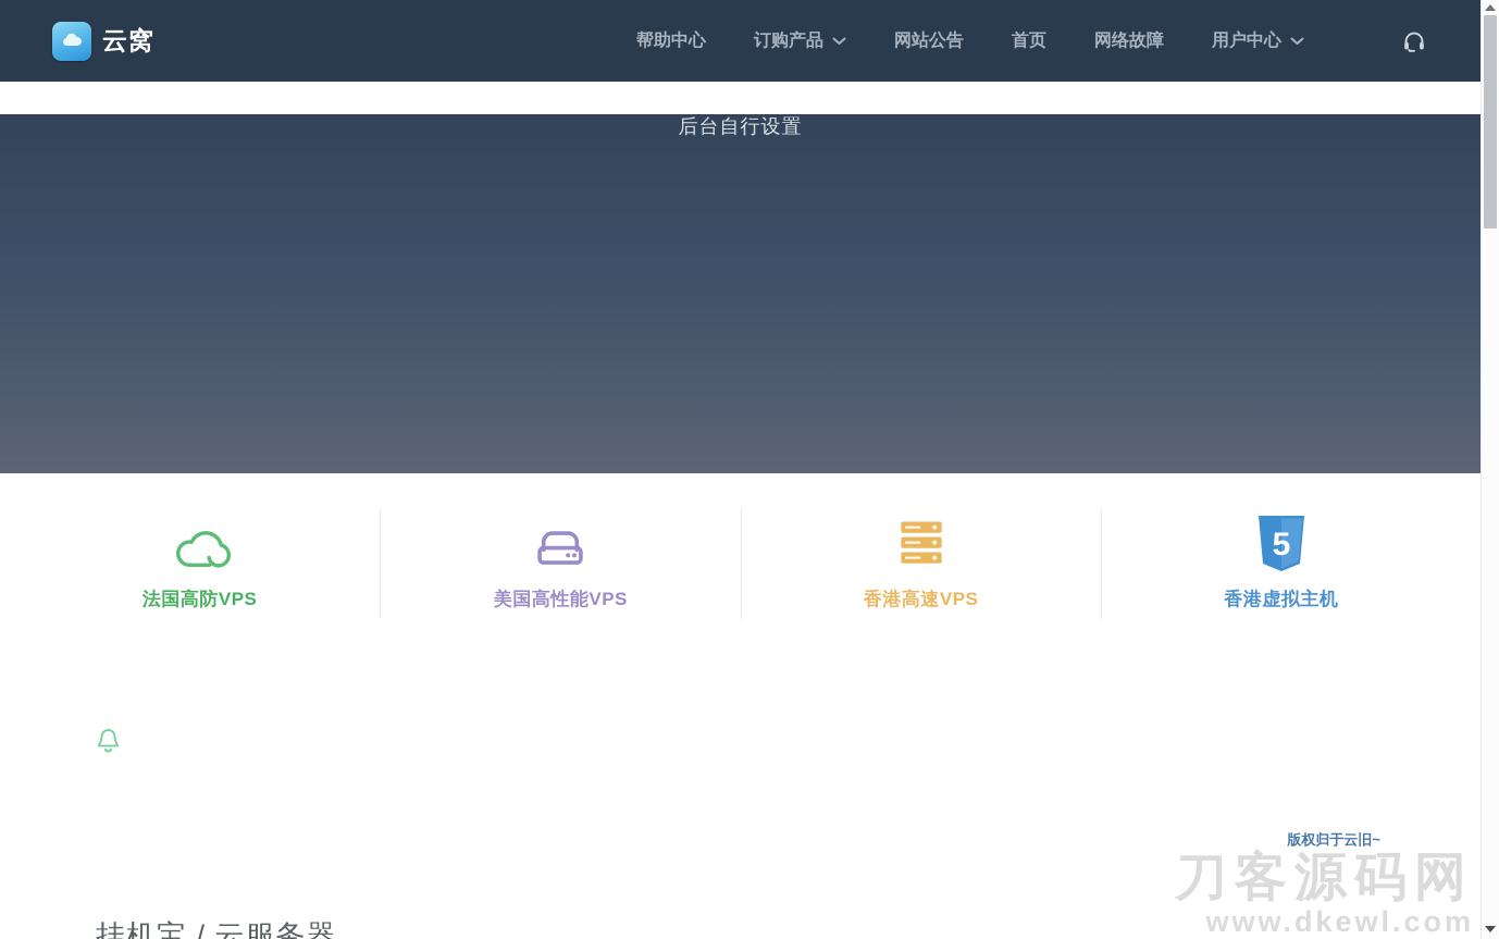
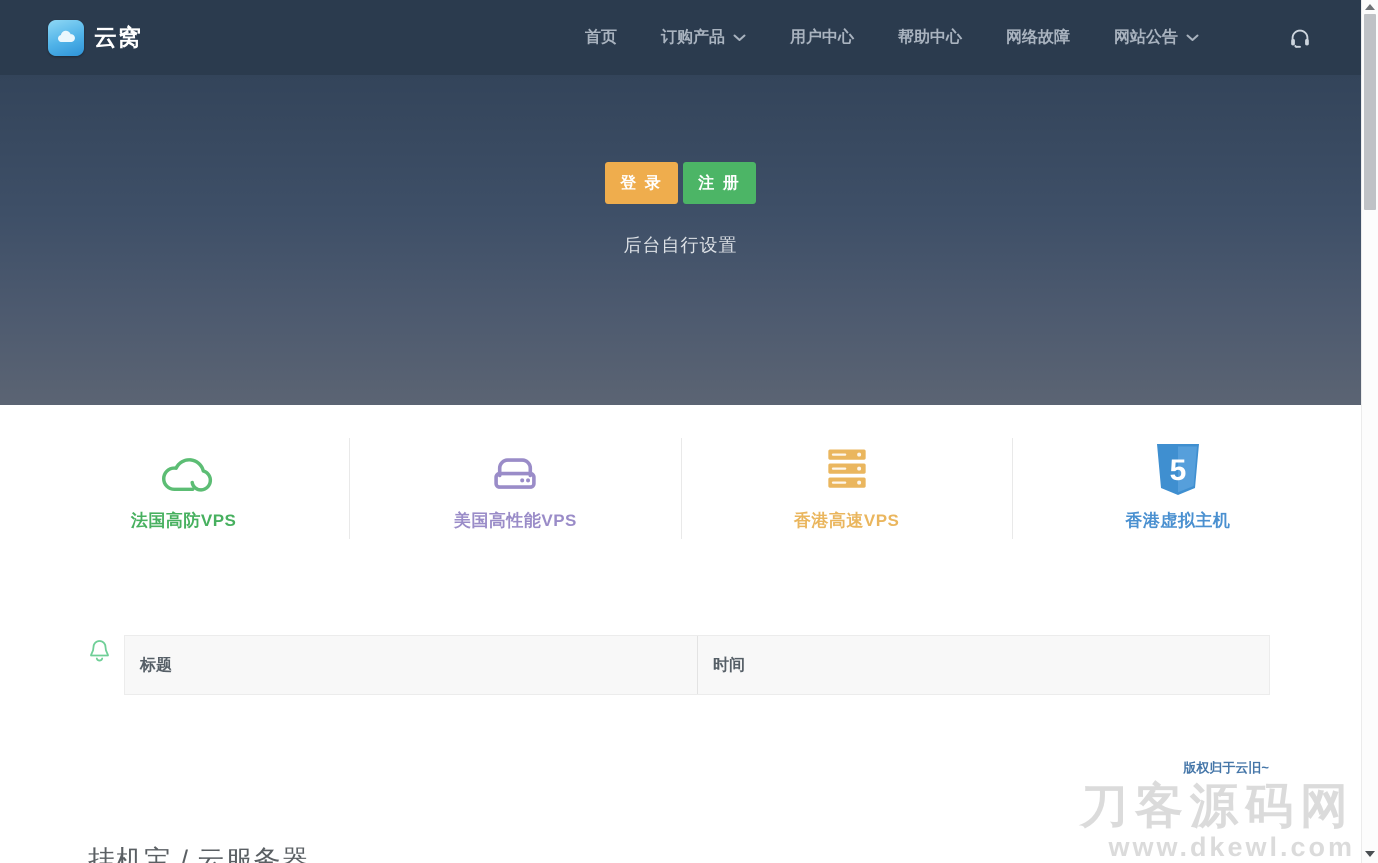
  云窝
- 帮助中心
+ 首页
  订购产品
- 网站公告
+ 用户中心
- 首页
+ 帮助中心
  网络故障
- 用户中心
+ 网站公告
+ 登 录
+ 注 册
  后台自行设置
  法国高防VPS
  美国高性能VPS
  香港高速VPS
  5
  香港虚拟主机
+ 标题
+ 时间
  版权归于云旧~
  挂机宝 / 云服务器
  刀客源码网
  www.dkewl.com
